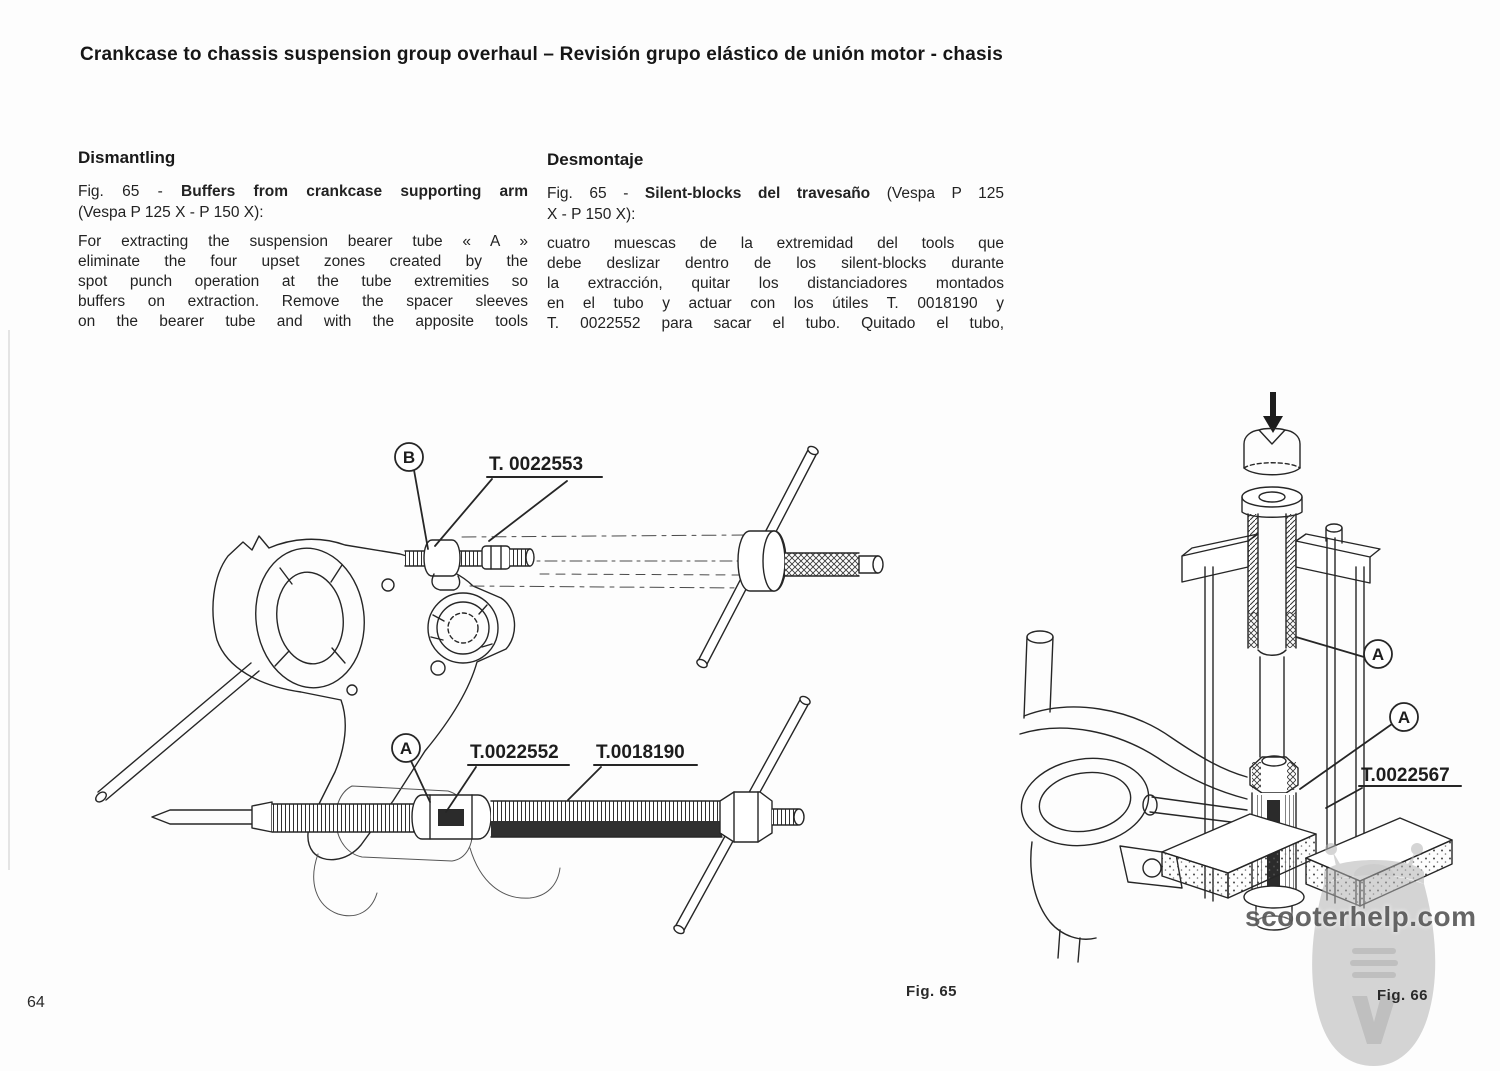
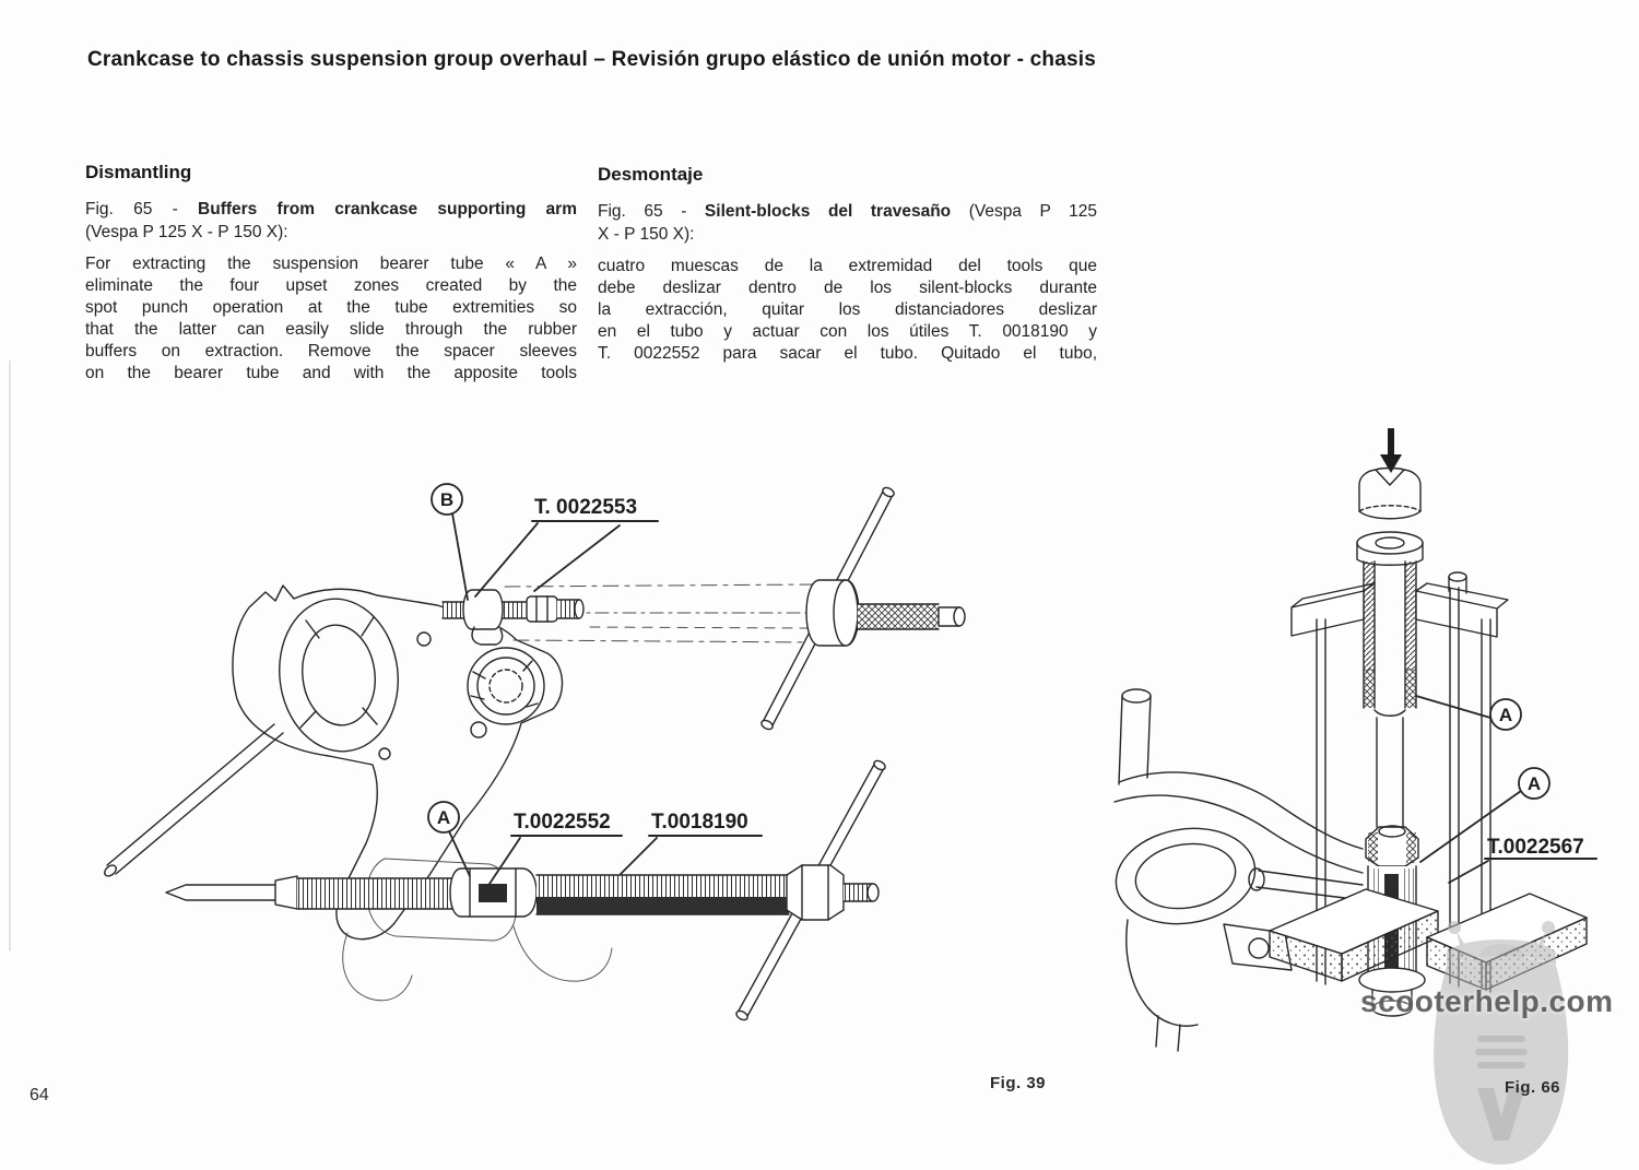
  Crankcase to chassis suspension group overhaul – Revisión grupo elástico de unión motor - chasis
  Dismantling
  Fig. 65 - Buffers from crankcase supporting arm
  (Vespa P 125 X - P 150 X):
  For extracting the suspension bearer tube « A »
  eliminate the four upset zones created by the
  spot punch operation at the tube extremities so
+ that the latter can easily slide through the rubber
  buffers on extraction. Remove the spacer sleeves
  on the bearer tube and with the apposite tools
  Desmontaje
  Fig. 65 - Silent-blocks del travesaño (Vespa P 125
  X - P 150 X):
  cuatro muescas de la extremidad del tools que
  debe deslizar dentro de los silent-blocks durante
- la extracción, quitar los distanciadores montados
+ la extracción, quitar los distanciadores deslizar
  en el tubo y actuar con los útiles T. 0018190 y
  T. 0022552 para sacar el tubo. Quitado el tubo,
  B
  A
  T. 0022553
  T.0022552
  T.0018190
  A
  A
  T.0022567
- Fig. 65
+ Fig. 39
  Fig. 66
  64
  scooterhelp.com
